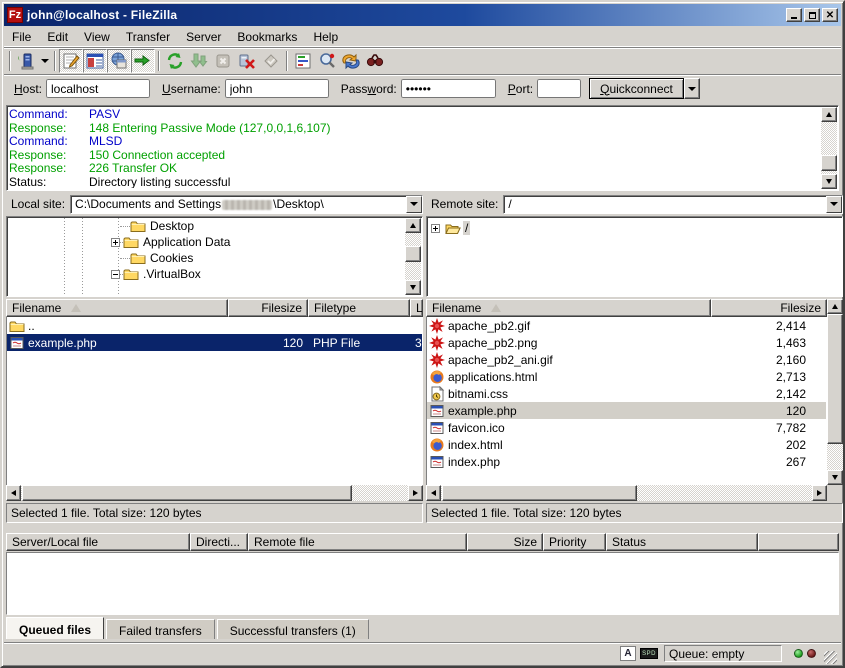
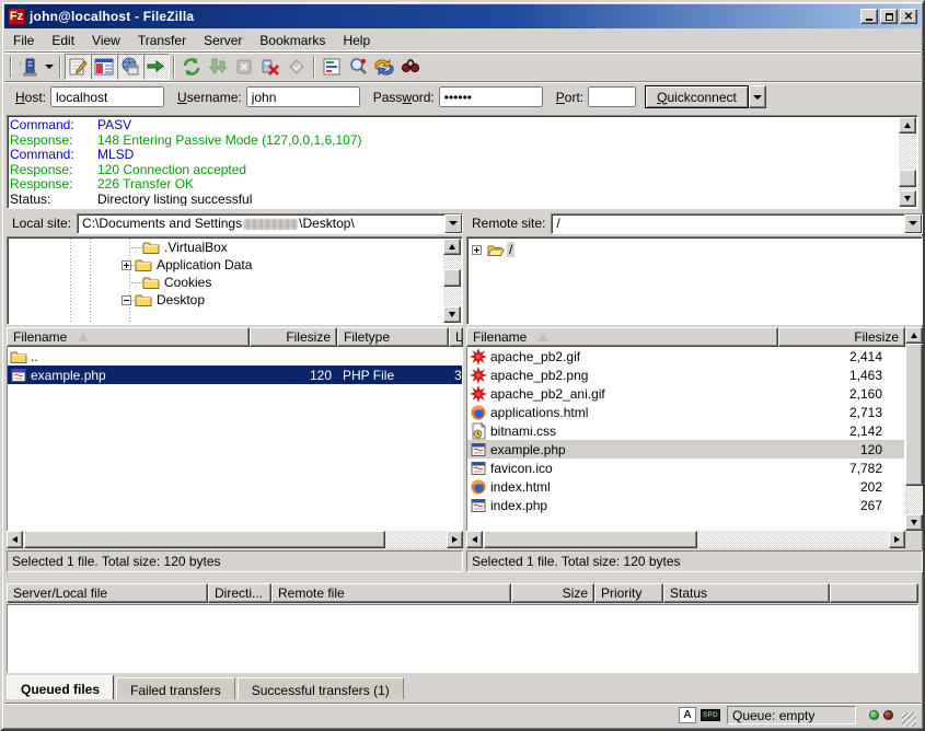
  Fz
  john@localhost - FileZilla
  ✕
  File
  Edit
  View
  Transfer
  Server
  Bookmarks
  Help
  Host:
  localhost
  Username:
  john
  Password:
  ••••••
  Port:
  Quickconnect
  Command:
  PASV
  Response:
  148 Entering Passive Mode (127,0,0,1,6,107)
  Command:
  MLSD
  Response:
- 150 Connection accepted
+ 120 Connection accepted
  Response:
  226 Transfer OK
  Status:
  Directory listing successful
  Local site:
  C:\Documents and Settings \Desktop\
- Desktop
+ .VirtualBox
  Application Data
  Cookies
- .VirtualBox
+ Desktop
  Filename
  Filesize
  Filetype
  L
  ..
  example.php
  120
  PHP File
  3
  Selected 1 file. Total size: 120 bytes
  Remote site:
  /
  /
  Filename
  Filesize
  apache_pb2.gif
  2,414
  apache_pb2.png
  1,463
  apache_pb2_ani.gif
  2,160
  applications.html
  2,713
  bitnami.css
  2,142
  example.php
  120
  favicon.ico
  7,782
  index.html
  202
  index.php
  267
  Selected 1 file. Total size: 120 bytes
  Server/Local file
  Directi...
  Remote file
  Size
  Priority
  Status
  Queued files
  Failed transfers
  Successful transfers (1)
  A
  Queue: empty
